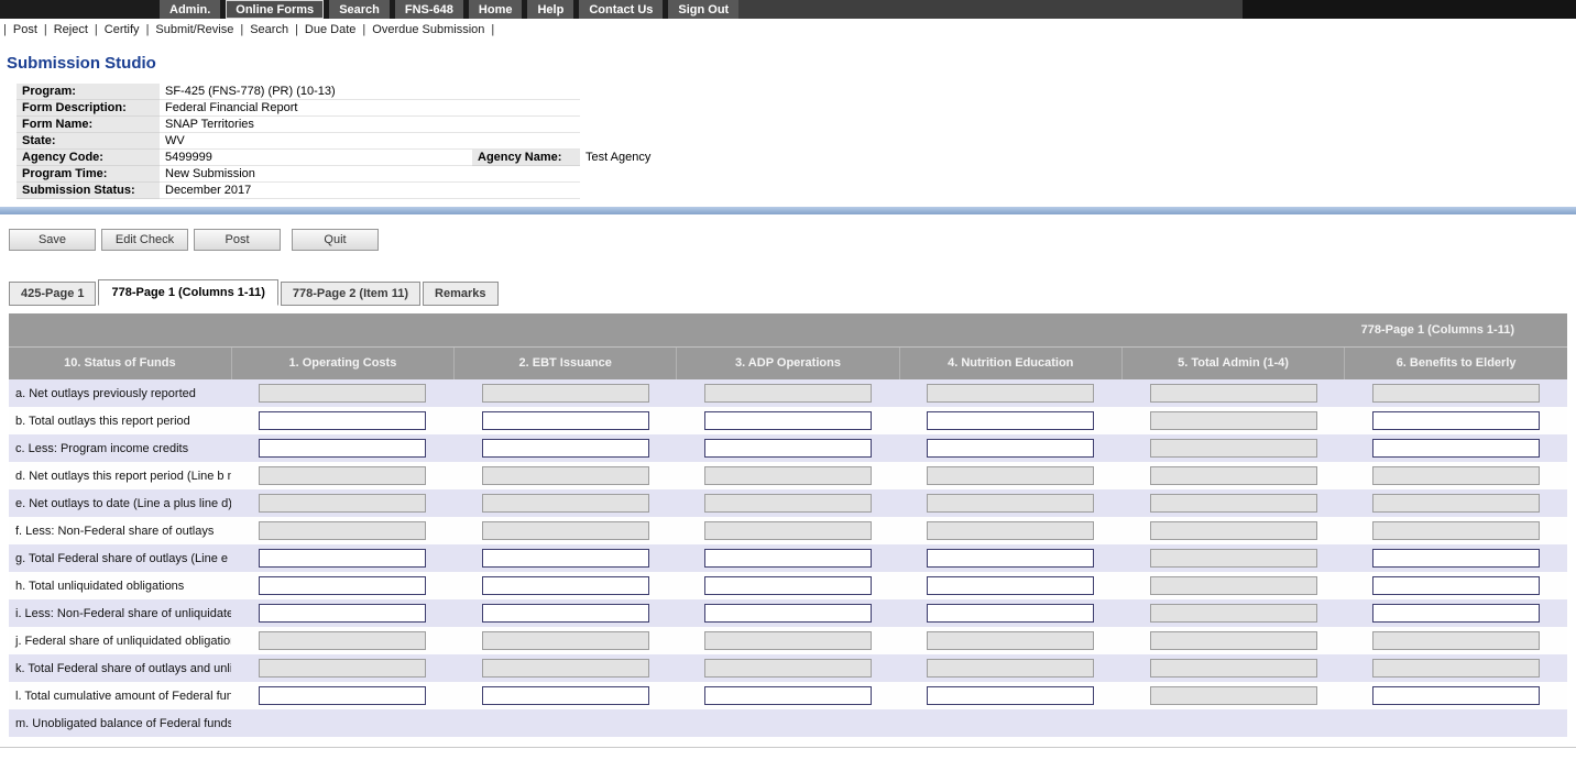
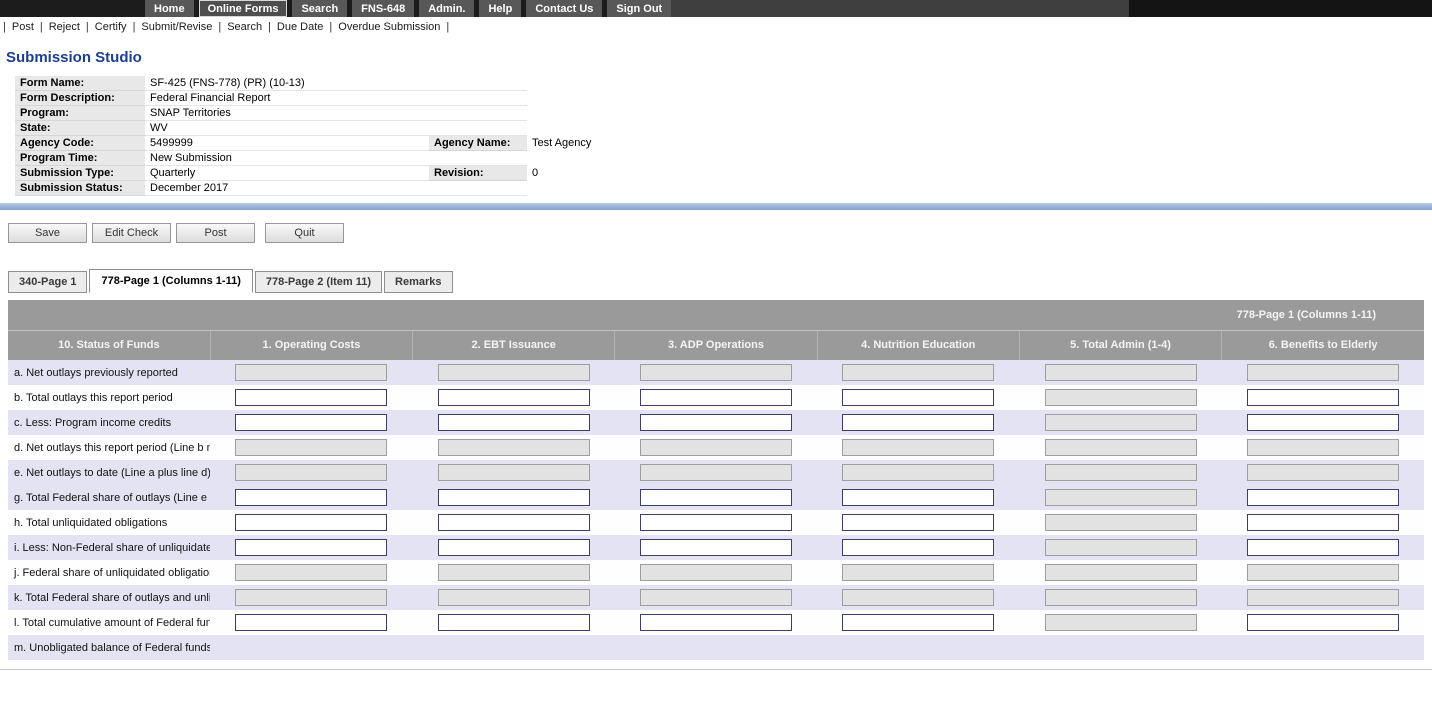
- Admin.
+ Home
  Online Forms
  Search
  FNS-648
- Home
+ Admin.
  Help
  Contact Us
  Sign Out
  | Post | Reject | Certify | Submit/Revise | Search | Due Date | Overdue Submission |
  Submission Studio
- Program:	SF-425 (FNS-778) (PR) (10-13)
+ Form Name:	SF-425 (FNS-778) (PR) (10-13)
  Form Description:	Federal Financial Report
- Form Name:	SNAP Territories
+ Program:	SNAP Territories
  State:	WV
  Agency Code:	5499999	Agency Name:	Test Agency
  Program Time:	New Submission
+ Submission Type:	Quarterly	Revision:	0
  Submission Status:	December 2017
  Save Edit Check Post Quit
- 425-Page 1
+ 340-Page 1
  778-Page 1 (Columns 1-11)
  778-Page 2 (Item 11)
  Remarks
  778-Page 1 (Columns 1-11)
  10. Status of Funds	1. Operating Costs	2. EBT Issuance	3. ADP Operations	4. Nutrition Education	5. Total Admin (1-4)	6. Benefits to Elderly
  a. Net outlays previously reported
  b. Total outlays this report period
  c. Less: Program income credits
  d. Net outlays this report period (Line b
  e. Net outlays to date (Line a plus line d)
- f. Less: Non-Federal share of outlays
  g. Total Federal share of outlays (Line e
  h. Total unliquidated obligations
  j. Federal share of unliquidated obligatio
  l. Total cumulative amount of Federal fun
  m. Unobligated balance of Federal funds
